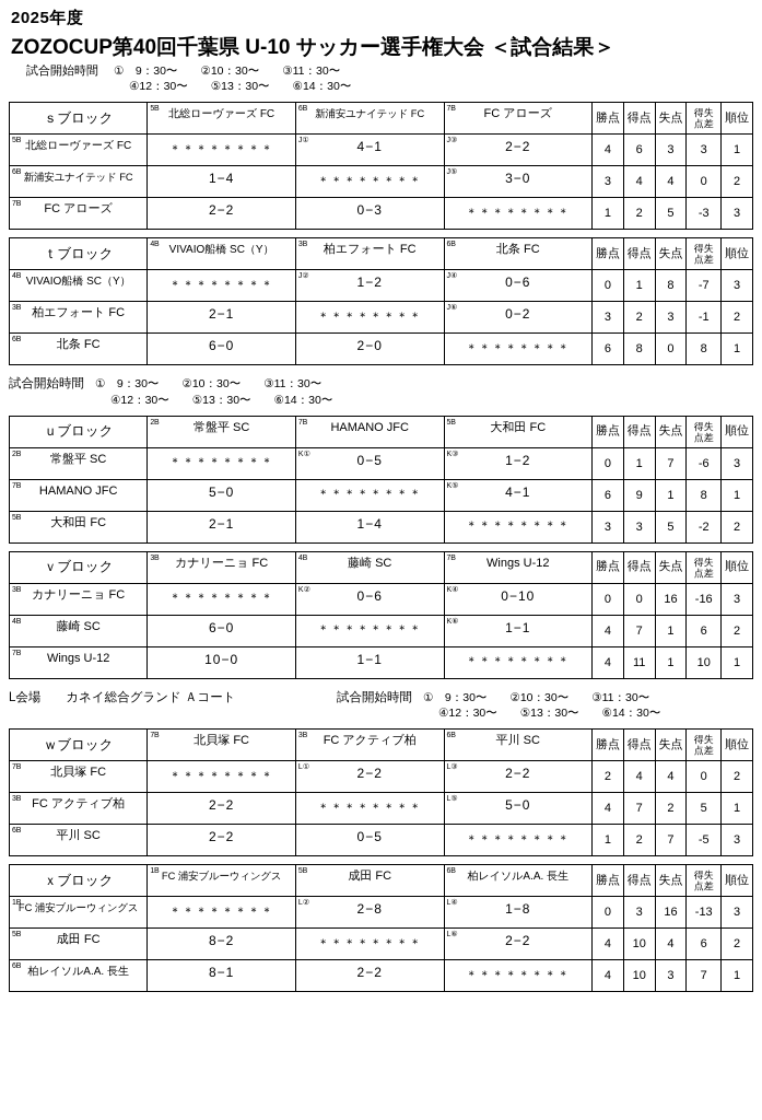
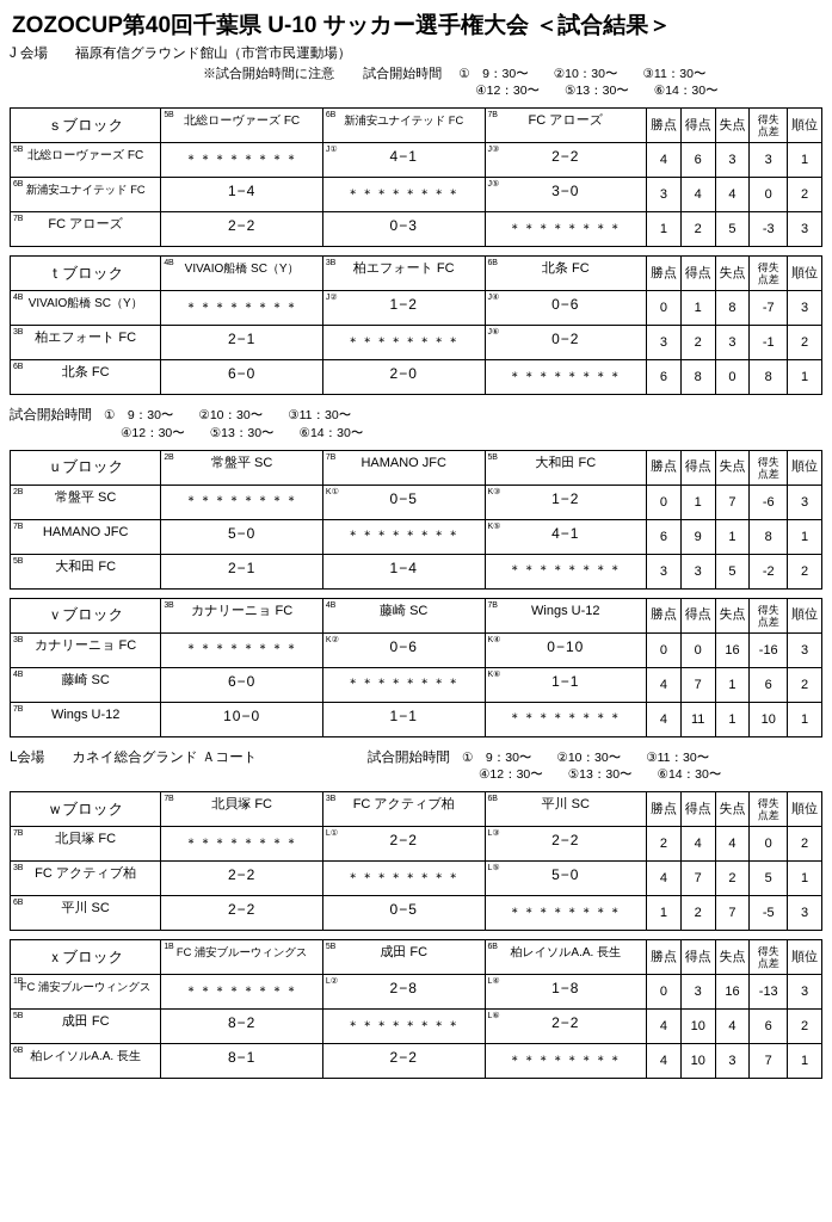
- 2025年度
  ZOZOCUP第40回千葉県 U-10 サッカー選手権大会 ＜試合結果＞
+ J 会場 福原有信グラウンド館山（市営市民運動場）
+ ※試合開始時間に注意
  試合開始時間
  ① 9：30〜 ②10：30〜 ③11：30〜
  ④12：30〜 ⑤13：30〜 ⑥14：30〜
  ｓブロック	北総ローヴァーズ FC	新浦安ユナイテッド FC	FC アローズ	勝点	得点	失点	得失点差	順位
  北総ローヴァーズ FC	＊＊＊＊＊＊＊＊	4−1	2−2	4	6	3	3	1
  新浦安ユナイテッド FC	1−4	＊＊＊＊＊＊＊＊	3−0	3	4	4	0	2
  FC アローズ	2−2	0−3	＊＊＊＊＊＊＊＊	1	2	5	-3	3
  ｔブロック	VIVAIO船橋 SC（Y）	柏エフォート FC	北条 FC	勝点	得点	失点	得失点差	順位
  VIVAIO船橋 SC（Y）	＊＊＊＊＊＊＊＊	1−2	0−6	0	1	8	-7	3
  柏エフォート FC	2−1	＊＊＊＊＊＊＊＊	0−2	3	2	3	-1	2
  北条 FC	6−0	2−0	＊＊＊＊＊＊＊＊	6	8	0	8	1
  試合開始時間
  ① 9：30〜 ②10：30〜 ③11：30〜
  ④12：30〜 ⑤13：30〜 ⑥14：30〜
  ｕブロック	常盤平 SC	HAMANO JFC	大和田 FC	勝点	得点	失点	得失点差	順位
  常盤平 SC	＊＊＊＊＊＊＊＊	0−5	1−2	0	1	7	-6	3
  HAMANO JFC	5−0	＊＊＊＊＊＊＊＊	4−1	6	9	1	8	1
  大和田 FC	2−1	1−4	＊＊＊＊＊＊＊＊	3	3	5	-2	2
  ｖブロック	カナリーニョ FC	藤崎 SC	Wings U-12	勝点	得点	失点	得失点差	順位
  カナリーニョ FC	＊＊＊＊＊＊＊＊	0−6	0−10	0	0	16	-16	3
  藤崎 SC	6−0	＊＊＊＊＊＊＊＊	1−1	4	7	1	6	2
  Wings U-12	10−0	1−1	＊＊＊＊＊＊＊＊	4	11	1	10	1
  L会場 カネイ総合グランド Ａコート
  試合開始時間
  ① 9：30〜 ②10：30〜 ③11：30〜
  ④12：30〜 ⑤13：30〜 ⑥14：30〜
  ｗブロック	北貝塚 FC	FC アクティブ柏	平川 SC	勝点	得点	失点	得失点差	順位
  北貝塚 FC	＊＊＊＊＊＊＊＊	2−2	2−2	2	4	4	0	2
  FC アクティブ柏	2−2	＊＊＊＊＊＊＊＊	5−0	4	7	2	5	1
  平川 SC	2−2	0−5	＊＊＊＊＊＊＊＊	1	2	7	-5	3
  ｘブロック	FC 浦安ブルーウィングス	成田 FC	柏レイソルA.A. 長生	勝点	得点	失点	得失点差	順位
  FC 浦安ブルーウィングス	＊＊＊＊＊＊＊＊	2−8	1−8	0	3	16	-13	3
  成田 FC	8−2	＊＊＊＊＊＊＊＊	2−2	4	10	4	6	2
  柏レイソルA.A. 長生	8−1	2−2	＊＊＊＊＊＊＊＊	4	10	3	7	1
